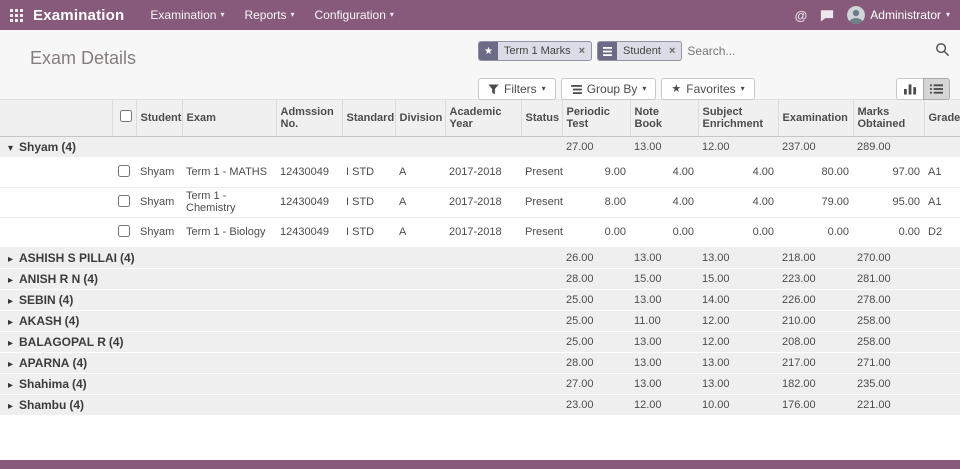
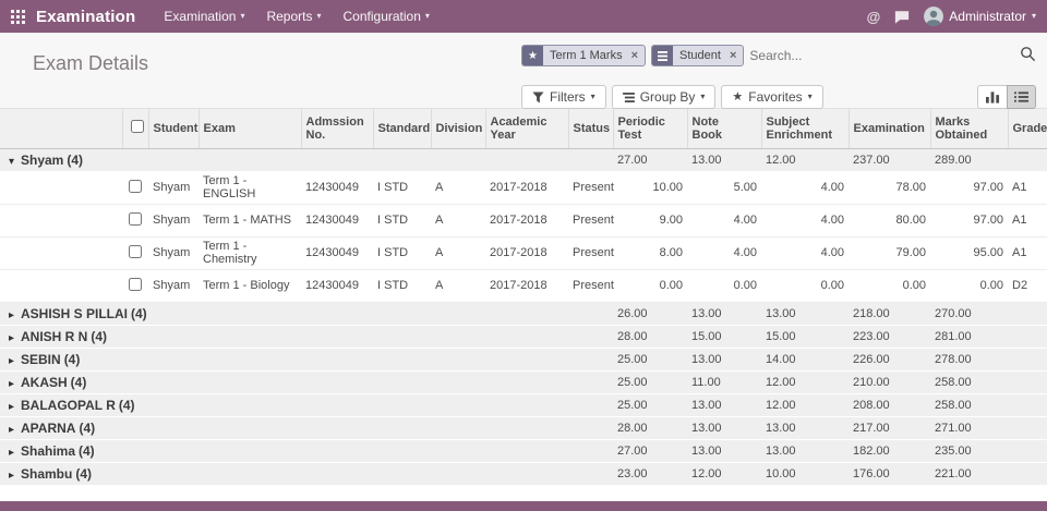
  Examination
  Examination
  ▾
  Reports
  ▾
  Configuration
  ▾
  @
  Administrator
  ▾
  Exam Details
  ★
  Term 1 Marks
  ×
  Student
  ×
  Search...
  Filters
  ▾
  Group By
  ▾
  ★
  Favorites
  ▾
  		Student	Exam	Admssion No.	Standard	Division	Academic Year	Status	Periodic Test	Note Book	Subject Enrichment	Examination	Marks Obtained	Grade
  ▾ Shyam (4)	27.00	13.00	12.00	237.00	289.00
+ 		Shyam	Term 1 - ENGLISH	12430049	I STD	A	2017-2018	Present	10.00	5.00	4.00	78.00	97.00	A1
  		Shyam	Term 1 - MATHS	12430049	I STD	A	2017-2018	Present	9.00	4.00	4.00	80.00	97.00	A1
  		Shyam	Term 1 - Chemistry	12430049	I STD	A	2017-2018	Present	8.00	4.00	4.00	79.00	95.00	A1
  		Shyam	Term 1 - Biology	12430049	I STD	A	2017-2018	Present	0.00	0.00	0.00	0.00	0.00	D2
  ▸ ASHISH S PILLAI (4)	26.00	13.00	13.00	218.00	270.00
  ▸ ANISH R N (4)	28.00	15.00	15.00	223.00	281.00
  ▸ SEBIN (4)	25.00	13.00	14.00	226.00	278.00
  ▸ AKASH (4)	25.00	11.00	12.00	210.00	258.00
  ▸ BALAGOPAL R (4)	25.00	13.00	12.00	208.00	258.00
  ▸ APARNA (4)	28.00	13.00	13.00	217.00	271.00
  ▸ Shahima (4)	27.00	13.00	13.00	182.00	235.00
  ▸ Shambu (4)	23.00	12.00	10.00	176.00	221.00
